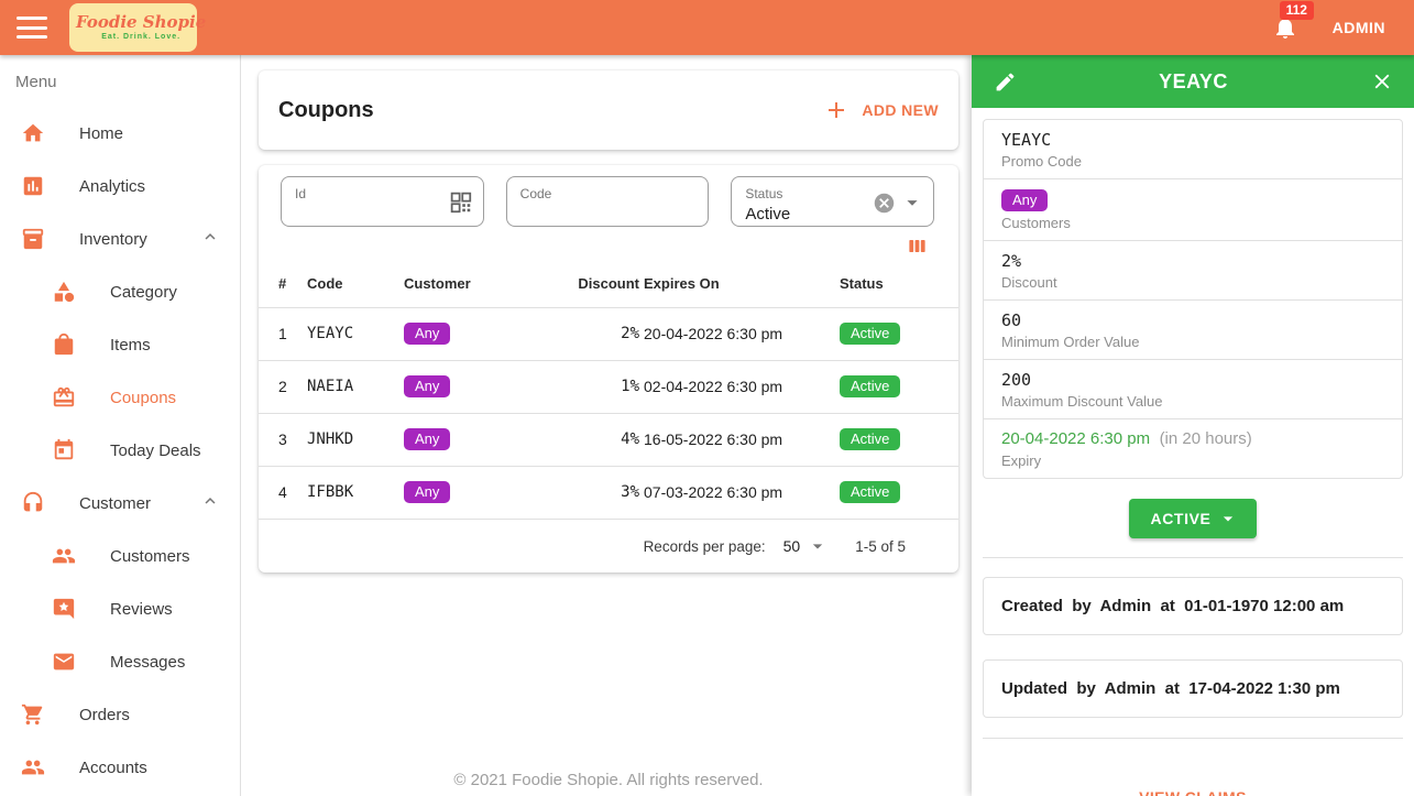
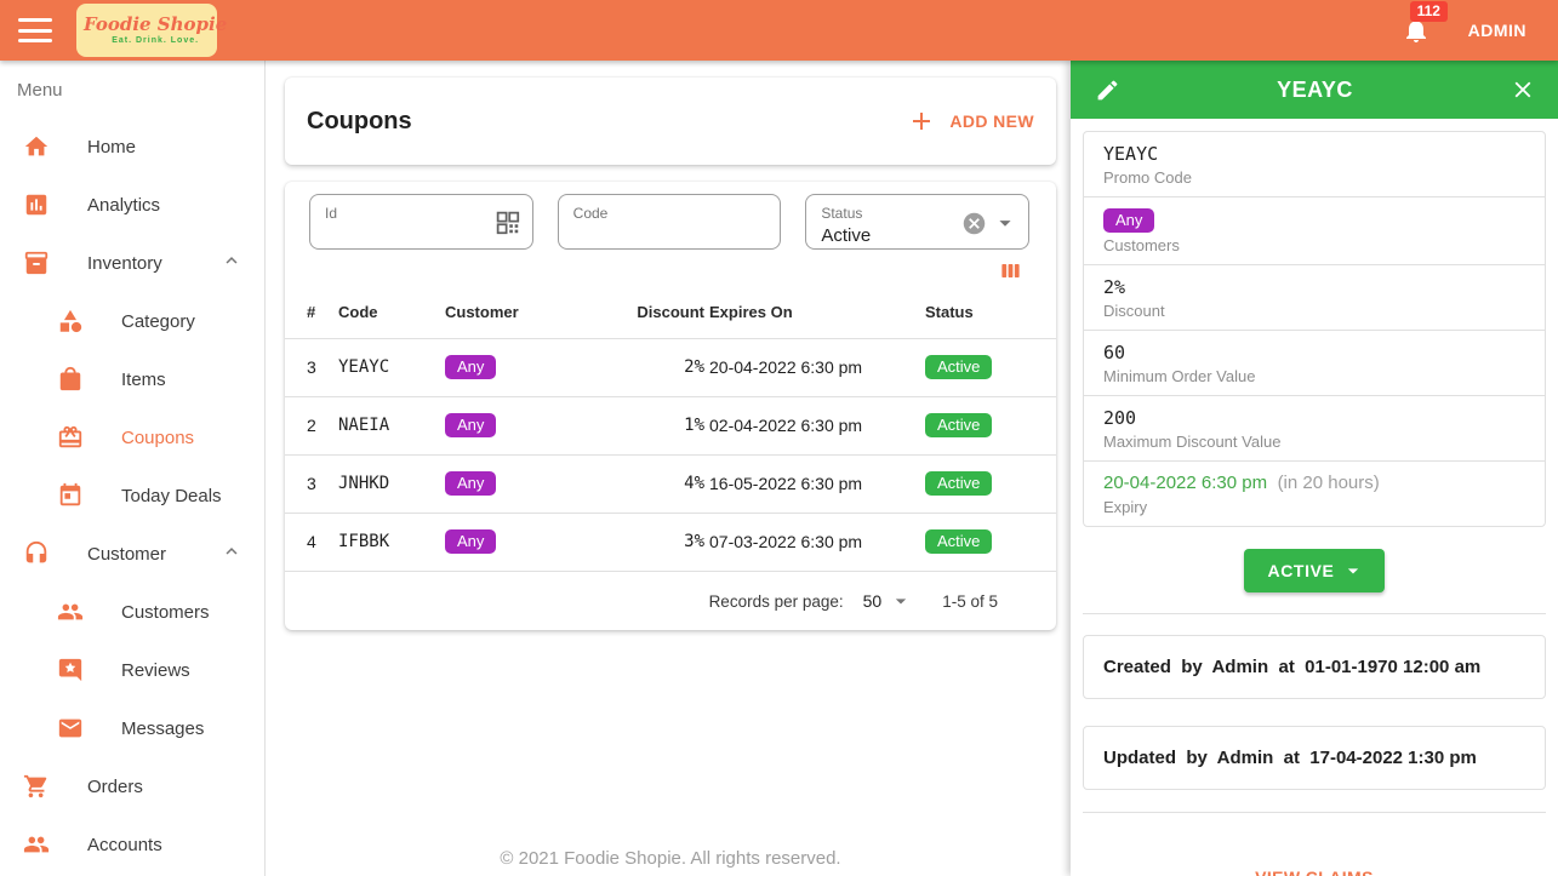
  Foodie Shopie
  112
  ADMIN
  Menu
  Home
  Analytics
  Inventory
  Category
  Items
  Coupons
  Today Deals
  Customer
  Customers
  Reviews
  Messages
  Orders
  Accounts
  Coupons
  ADD NEW
  Id
  Code
  Status
  Active
  #	Code	Customer	Discount	Expires On	Status
- 1	YEAYC	Any	2%	20-04-2022 6:30 pm	Active
+ 3	YEAYC	Any	2%	20-04-2022 6:30 pm	Active
  2	NAEIA	Any	1%	02-04-2022 6:30 pm	Active
  3	JNHKD	Any	4%	16-05-2022 6:30 pm	Active
  4	IFBBK	Any	3%	07-03-2022 6:30 pm	Active
  Records per page:
  50
  1-5 of 5
  © 2021 Foodie Shopie. All rights reserved.
  YEAYC
  YEAYC
  Promo Code
  Any
  Customers
  2%
  Discount
  60
  Minimum Order Value
  200
  Maximum Discount Value
  20-04-2022 6:30 pm (in 20 hours)
  Expiry
  ACTIVE
  Created by Admin at 01-01-1970 12:00 am
  Updated by Admin at 17-04-2022 1:30 pm
